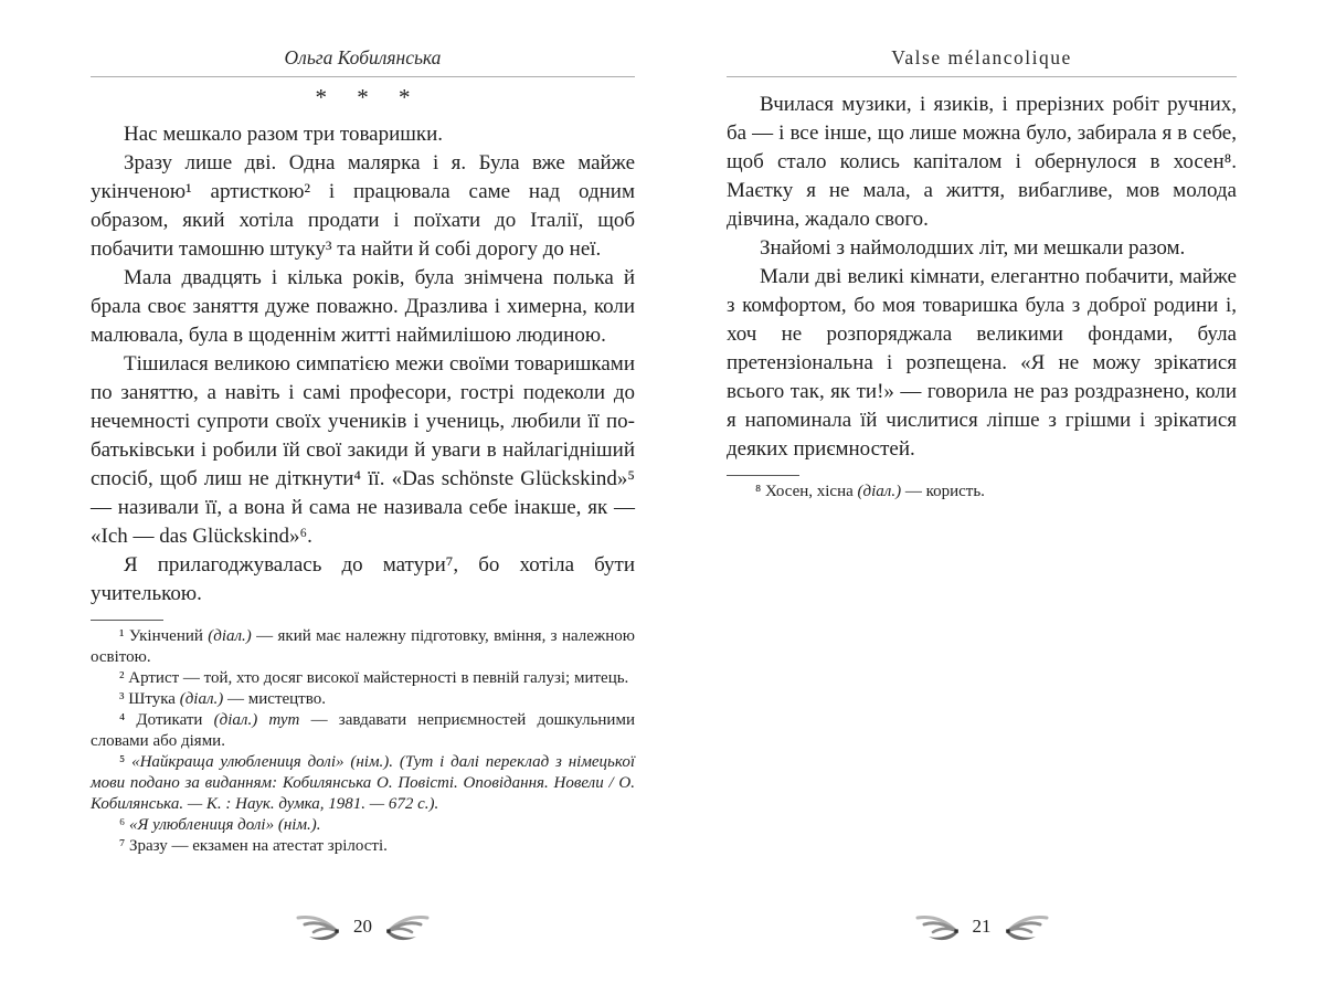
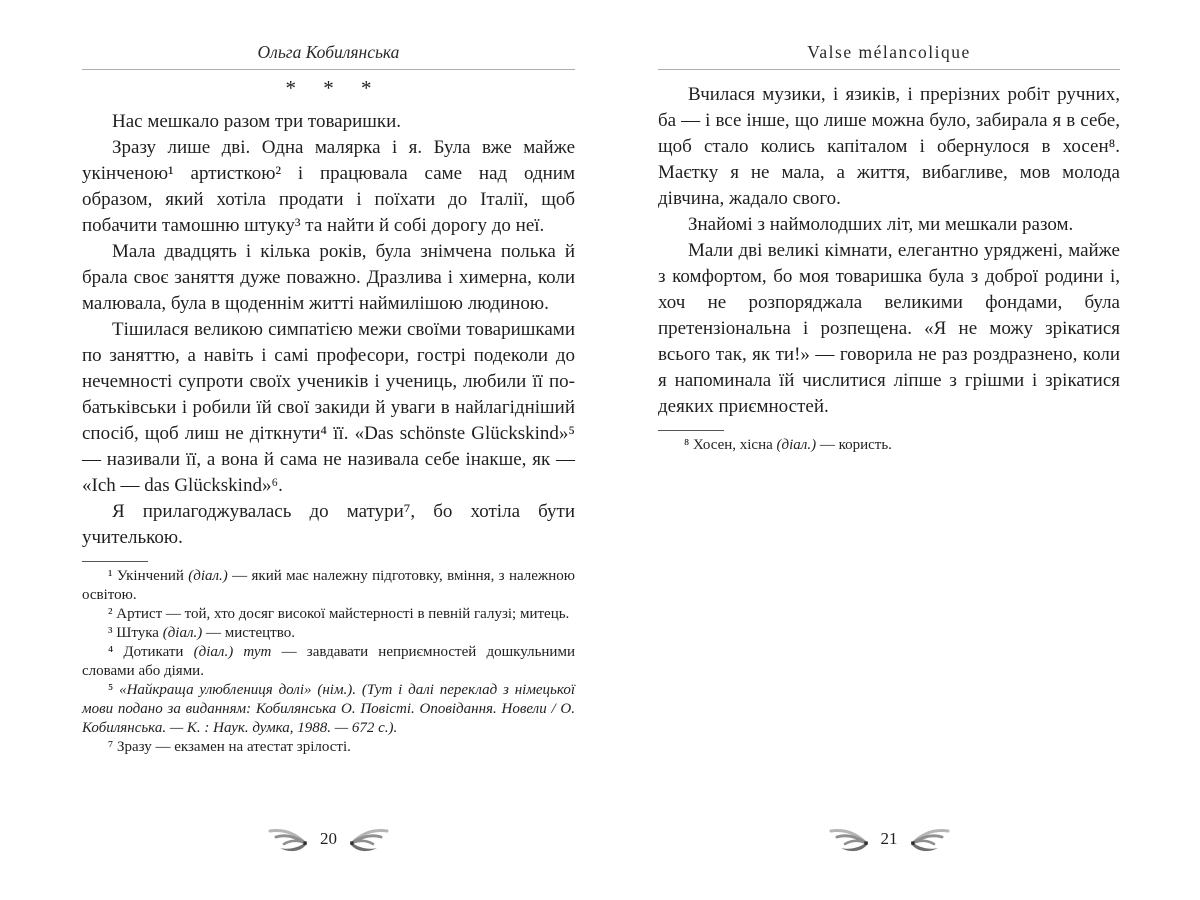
  Ольга Кобилянська
  * * *
  Нас мешкало разом три товаришки.
  Зразу лише дві. Одна малярка і я. Була вже майже укінченою¹ артисткою² і працювала саме над одним образом, який хотіла продати і поїхати до Італії, щоб побачити тамошню штуку³ та найти й собі дорогу до неї.
  Мала двадцять і кілька років, була знімчена полька й брала своє заняття дуже поважно. Дразлива і химерна, коли малювала, була в щоденнім житті наймилішою людиною.
  Тішилася великою симпатією межи своїми товаришками по заняттю, а навіть і самі професори, гострі подеколи до нечемності супроти своїх учеників і учениць, любили її по-батьківськи і робили їй свої закиди й уваги в найлагідніший спосіб, щоб лиш не діткнути⁴ її. «Das schönste Glückskind»⁵ — називали її, а вона й сама не називала себе інакше, як — «Ich — das Glückskind»⁶.
  Я прилагоджувалась до матури⁷, бо хотіла бути учителькою.
  ¹ Укінчений (діал.) — який має належну підготовку, вміння, з належною освітою.
  ² Артист — той, хто досяг високої майстерності в певній галузі; митець.
  ³ Штука (діал.) — мистецтво.
  ⁴ Дотикати (діал.) тут — завдавати неприємностей дошкульними словами або діями.
- ⁵ «Найкраща улюблениця долі» (нім.). (Тут і далі переклад з німецької мови подано за виданням: Кобилянська О. Повісті. Оповідання. Новели / О. Кобилянська. — К. : Наук. думка, 1981. — 672 с.).
+ ⁵ «Найкраща улюблениця долі» (нім.). (Тут і далі переклад з німецької мови подано за виданням: Кобилянська О. Повісті. Оповідання. Новели / О. Кобилянська. — К. : Наук. думка, 1988. — 672 с.).
- ⁶ «Я улюблениця долі» (нім.).
  ⁷ Зразу — екзамен на атестат зрілості.
  20
  Valse mélancolique
  Вчилася музики, і язиків, і прерізних робіт ручних, ба — і все інше, що лише можна було, забирала я в себе, щоб стало колись капіталом і обернулося в хосен⁸. Маєтку я не мала, а життя, вибагливе, мов молода дівчина, жадало свого.
  Знайомі з наймолодших літ, ми мешкали разом.
- Мали дві великі кімнати, елегантно побачити, майже з комфортом, бо моя товаришка була з доброї родини і, хоч не розпоряджала великими фондами, була претензіональна і розпещена. «Я не можу зрікатися всього так, як ти!» — говорила не раз роздразнено, коли я напоминала їй числитися ліпше з грішми і зрікатися деяких приємностей.
+ Мали дві великі кімнати, елегантно уряджені, майже з комфортом, бо моя товаришка була з доброї родини і, хоч не розпоряджала великими фондами, була претензіональна і розпещена. «Я не можу зрікатися всього так, як ти!» — говорила не раз роздразнено, коли я напоминала їй числитися ліпше з грішми і зрікатися деяких приємностей.
  ⁸ Хосен, хісна (діал.) — користь.
  21
